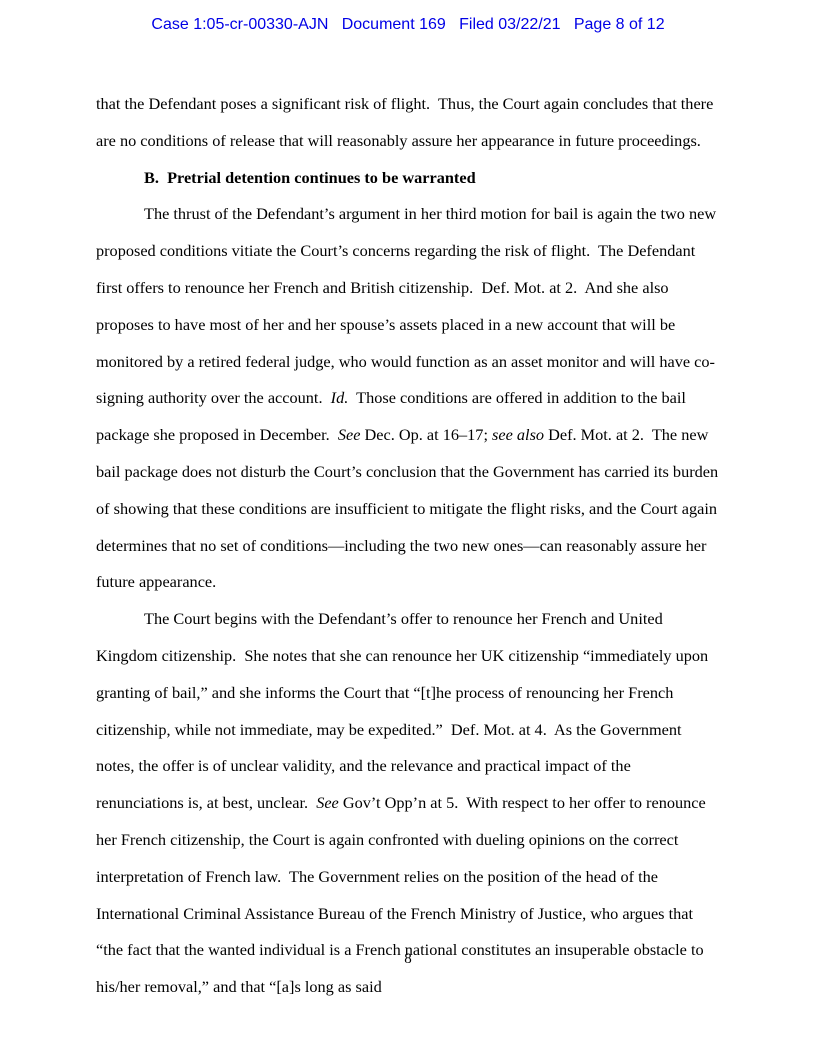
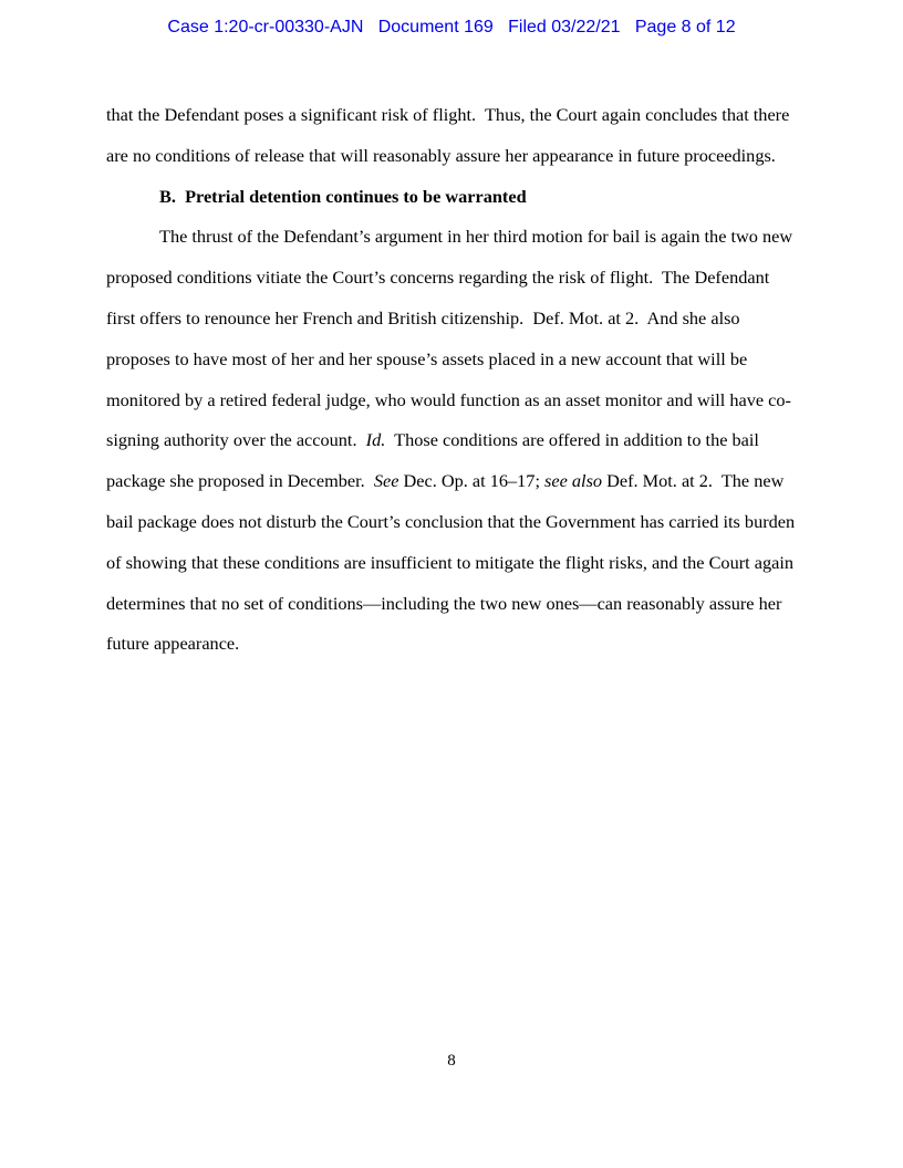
- Case 1:05-cr-00330-AJN Document 169 Filed 03/22/21 Page 8 of 12
+ Case 1:20-cr-00330-AJN Document 169 Filed 03/22/21 Page 8 of 12
  that the Defendant poses a significant risk of flight. Thus, the Court again concludes that there are no conditions of release that will reasonably assure her appearance in future proceedings.
  B. Pretrial detention continues to be warranted
  The thrust of the Defendant’s argument in her third motion for bail is again the two new proposed conditions vitiate the Court’s concerns regarding the risk of flight. The Defendant first offers to renounce her French and British citizenship. Def. Mot. at 2. And she also proposes to have most of her and her spouse’s assets placed in a new account that will be monitored by a retired federal judge, who would function as an asset monitor and will have co-signing authority over the account. Id. Those conditions are offered in addition to the bail package she proposed in December. See Dec. Op. at 16–17; see also Def. Mot. at 2. The new bail package does not disturb the Court’s conclusion that the Government has carried its burden of showing that these conditions are insufficient to mitigate the flight risks, and the Court again determines that no set of conditions—including the two new ones—can reasonably assure her future appearance.
- The Court begins with the Defendant’s offer to renounce her French and United Kingdom citizenship. She notes that she can renounce her UK citizenship “immediately upon granting of bail,” and she informs the Court that “[t]he process of renouncing her French citizenship, while not immediate, may be expedited.” Def. Mot. at 4. As the Government notes, the offer is of unclear validity, and the relevance and practical impact of the renunciations is, at best, unclear. See Gov’t Opp’n at 5. With respect to her offer to renounce her French citizenship, the Court is again confronted with dueling opinions on the correct interpretation of French law. The Government relies on the position of the head of the International Criminal Assistance Bureau of the French Ministry of Justice, who argues that “the fact that the wanted individual is a French national constitutes an insuperable obstacle to his/her removal,” and that “[a]s long as said
  8
